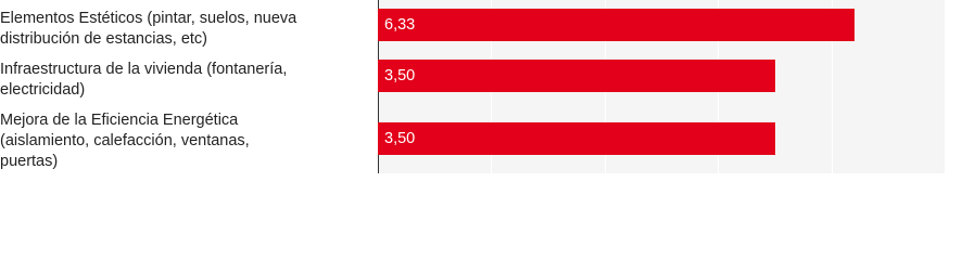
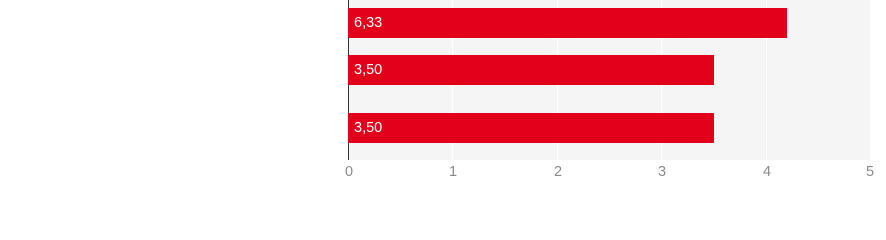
- Elementos Estéticos (pintar, suelos, nueva
- distribución de estancias, etc)
- Infraestructura de la vivienda (fontanería,
- electricidad)
- Mejora de la Eficiencia Energética
- (aislamiento, calefacción, ventanas,
- puertas)
  6,33
  3,50
  3,50
+ 0
+ 1
+ 2
+ 3
+ 4
+ 5
